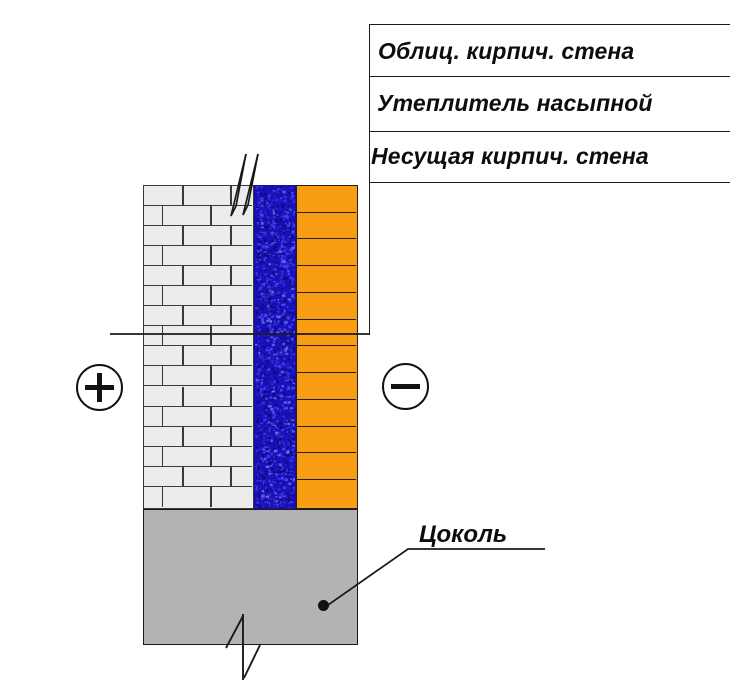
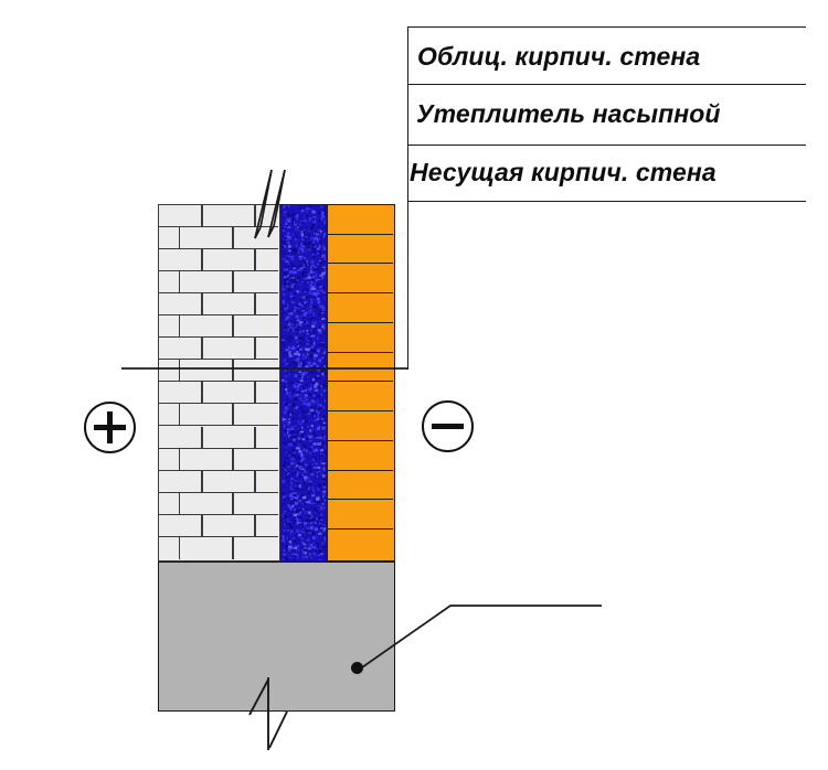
  Облиц. кирпич. стена
  Утеплитель насыпной
  Несущая кирпич. стена
- Цоколь
